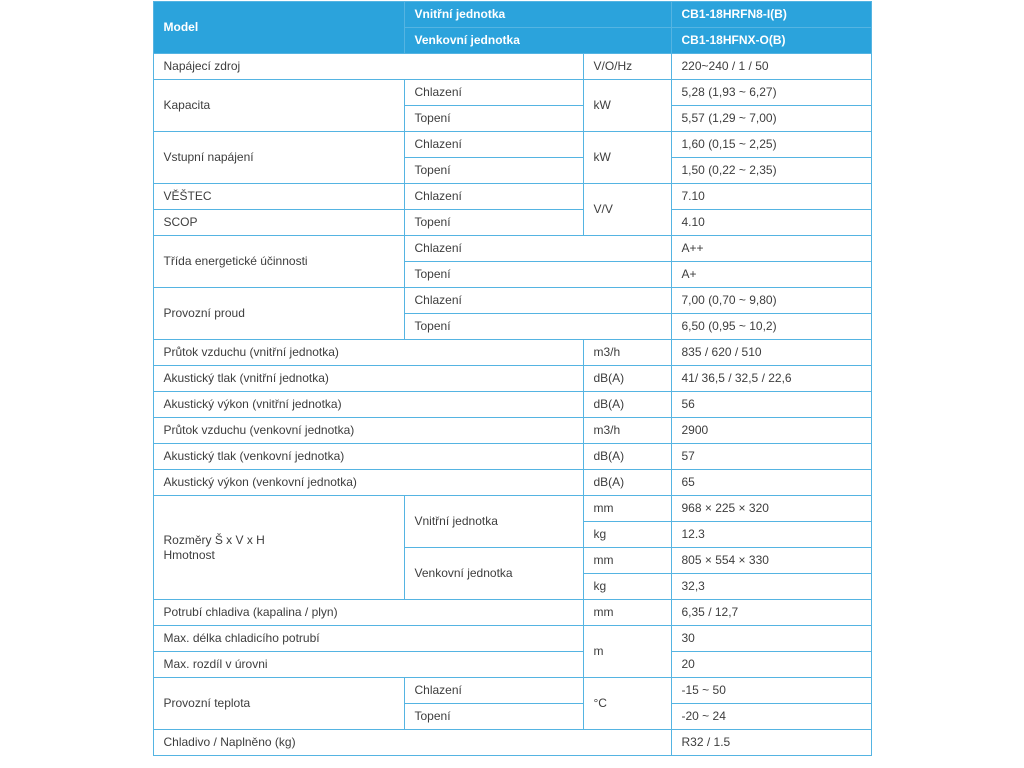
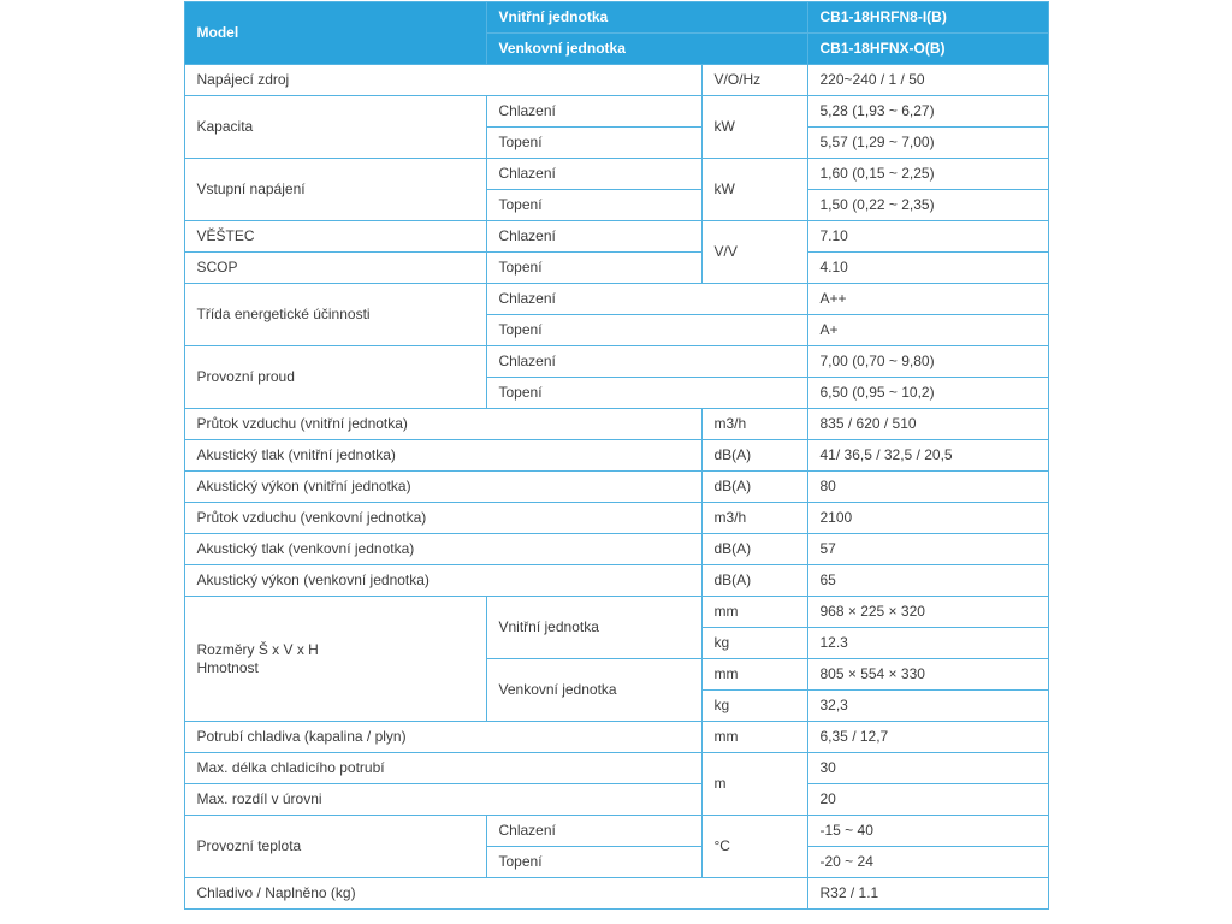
  Model	Vnitřní jednotka	CB1-18HRFN8-I(B)
  Venkovní jednotka	CB1-18HFNX-O(B)
  Napájecí zdroj	V/O/Hz	220~240 / 1 / 50
  Kapacita	Chlazení	kW	5,28 (1,93 ~ 6,27)
  Topení	5,57 (1,29 ~ 7,00)
  Vstupní napájení	Chlazení	kW	1,60 (0,15 ~ 2,25)
  Topení	1,50 (0,22 ~ 2,35)
  VĚŠTEC	Chlazení	V/V	7.10
  SCOP	Topení	4.10
  Třída energetické účinnosti	Chlazení	A++
  Topení	A+
  Provozní proud	Chlazení	7,00 (0,70 ~ 9,80)
  Topení	6,50 (0,95 ~ 10,2)
  Průtok vzduchu (vnitřní jednotka)	m3/h	835 / 620 / 510
- Akustický tlak (vnitřní jednotka)	dB(A)	41/ 36,5 / 32,5 / 22,6
+ Akustický tlak (vnitřní jednotka)	dB(A)	41/ 36,5 / 32,5 / 20,5
- Akustický výkon (vnitřní jednotka)	dB(A)	56
+ Akustický výkon (vnitřní jednotka)	dB(A)	80
- Průtok vzduchu (venkovní jednotka)	m3/h	2900
+ Průtok vzduchu (venkovní jednotka)	m3/h	2100
  Akustický tlak (venkovní jednotka)	dB(A)	57
  Akustický výkon (venkovní jednotka)	dB(A)	65
  Rozměry Š x V x H Hmotnost	Vnitřní jednotka	mm	968 × 225 × 320
  kg	12.3
  Venkovní jednotka	mm	805 × 554 × 330
  kg	32,3
  Potrubí chladiva (kapalina / plyn)	mm	6,35 / 12,7
  Max. délka chladicího potrubí	m	30
  Max. rozdíl v úrovni	20
- Provozní teplota	Chlazení	°C	-15 ~ 50
+ Provozní teplota	Chlazení	°C	-15 ~ 40
  Topení	-20 ~ 24
- Chladivo / Naplněno (kg)	R32 / 1.5
+ Chladivo / Naplněno (kg)	R32 / 1.1
